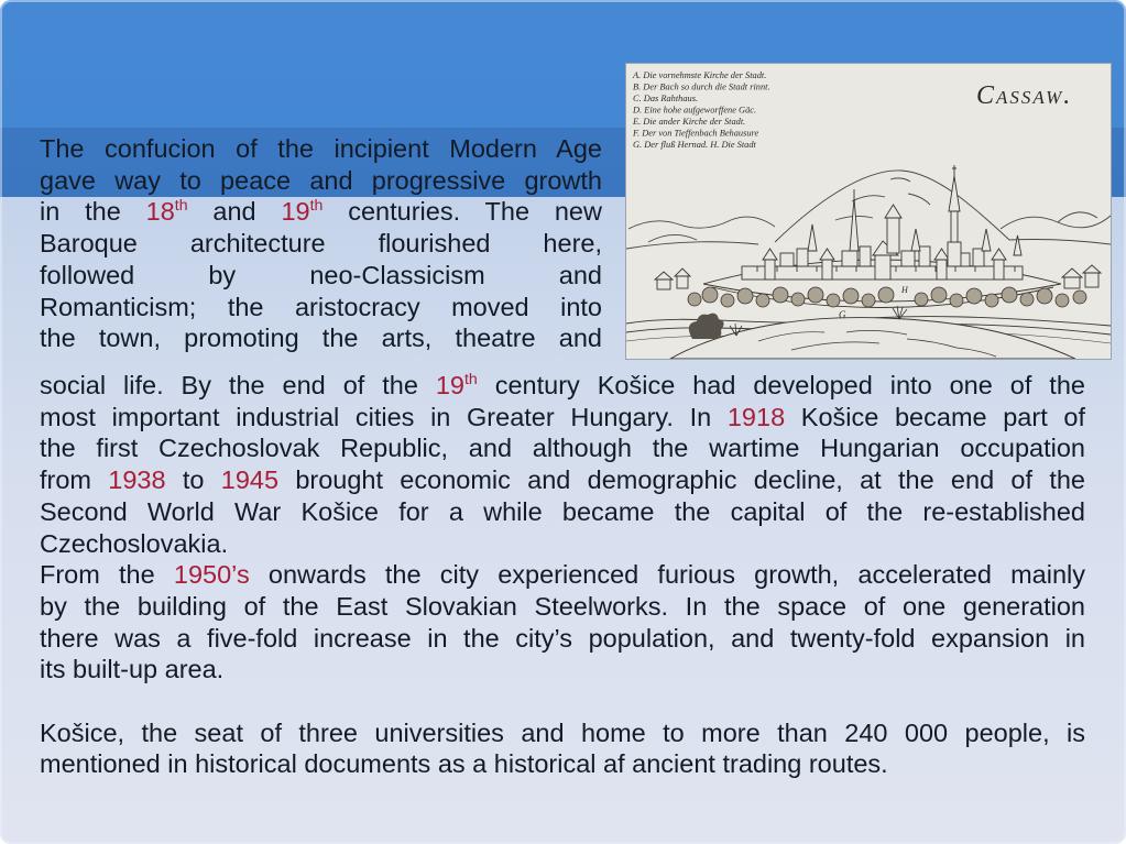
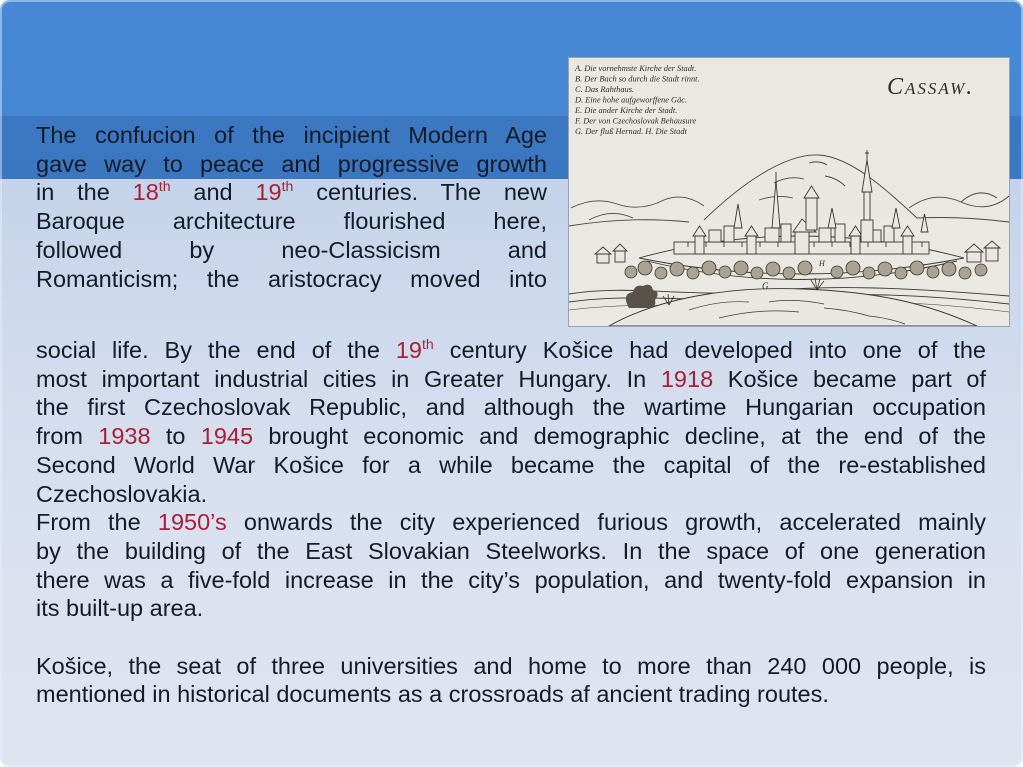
  The confucion of the incipient Modern Age
  gave way to peace and progressive growth
  in the 18th and 19th centuries. The new
  Baroque architecture flourished here,
  followed by neo-Classicism and
  Romanticism; the aristocracy moved into
- the town, promoting the arts, theatre and
  social life. By the end of the 19th century Košice had developed into one of the
  most important industrial cities in Greater Hungary. In 1918 Košice became part of
  the first Czechoslovak Republic, and although the wartime Hungarian occupation
  from 1938 to 1945 brought economic and demographic decline, at the end of the
  Second World War Košice for a while became the capital of the re-established
  Czechoslovakia.
  From the 1950’s onwards the city experienced furious growth, accelerated mainly
  by the building of the East Slovakian Steelworks. In the space of one generation
  there was a five-fold increase in the city’s population, and twenty-fold expansion in
  its built-up area.
  Košice, the seat of three universities and home to more than 240 000 people, is
- mentioned in historical documents as a historical af ancient trading routes.
+ mentioned in historical documents as a crossroads af ancient trading routes.
  A. Die vornehmste Kirche der Stadt.
  B. Der Bach so durch die Stadt rinnt.
  C. Das Rahthaus.
  D. Eine hohe aufgeworffene Gäc.
  E. Die ander Kirche der Stadt.
- F. Der von Tieffenbach Behausure
+ F. Der von Czechoslovak Behausure
  G. Der fluß Hernad. H. Die Stadt
  Cassaw.
  H
  G
